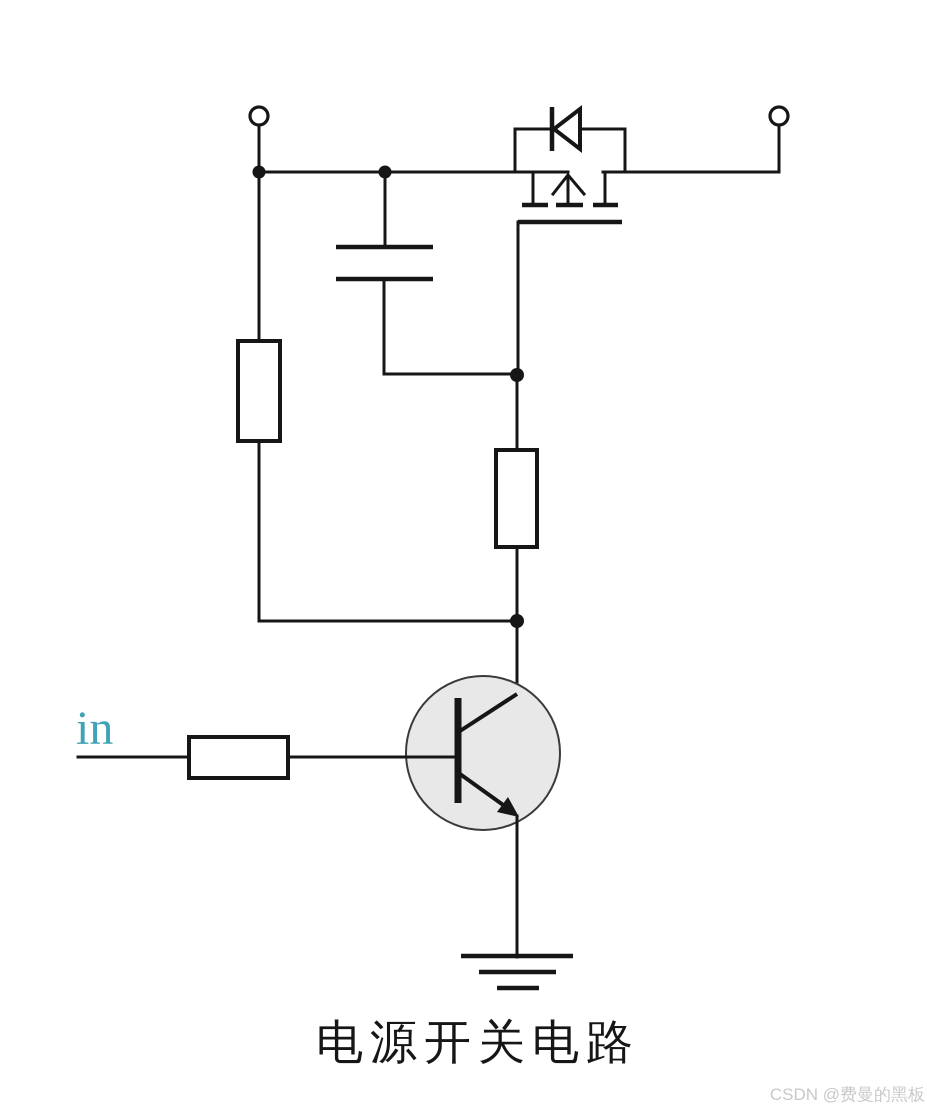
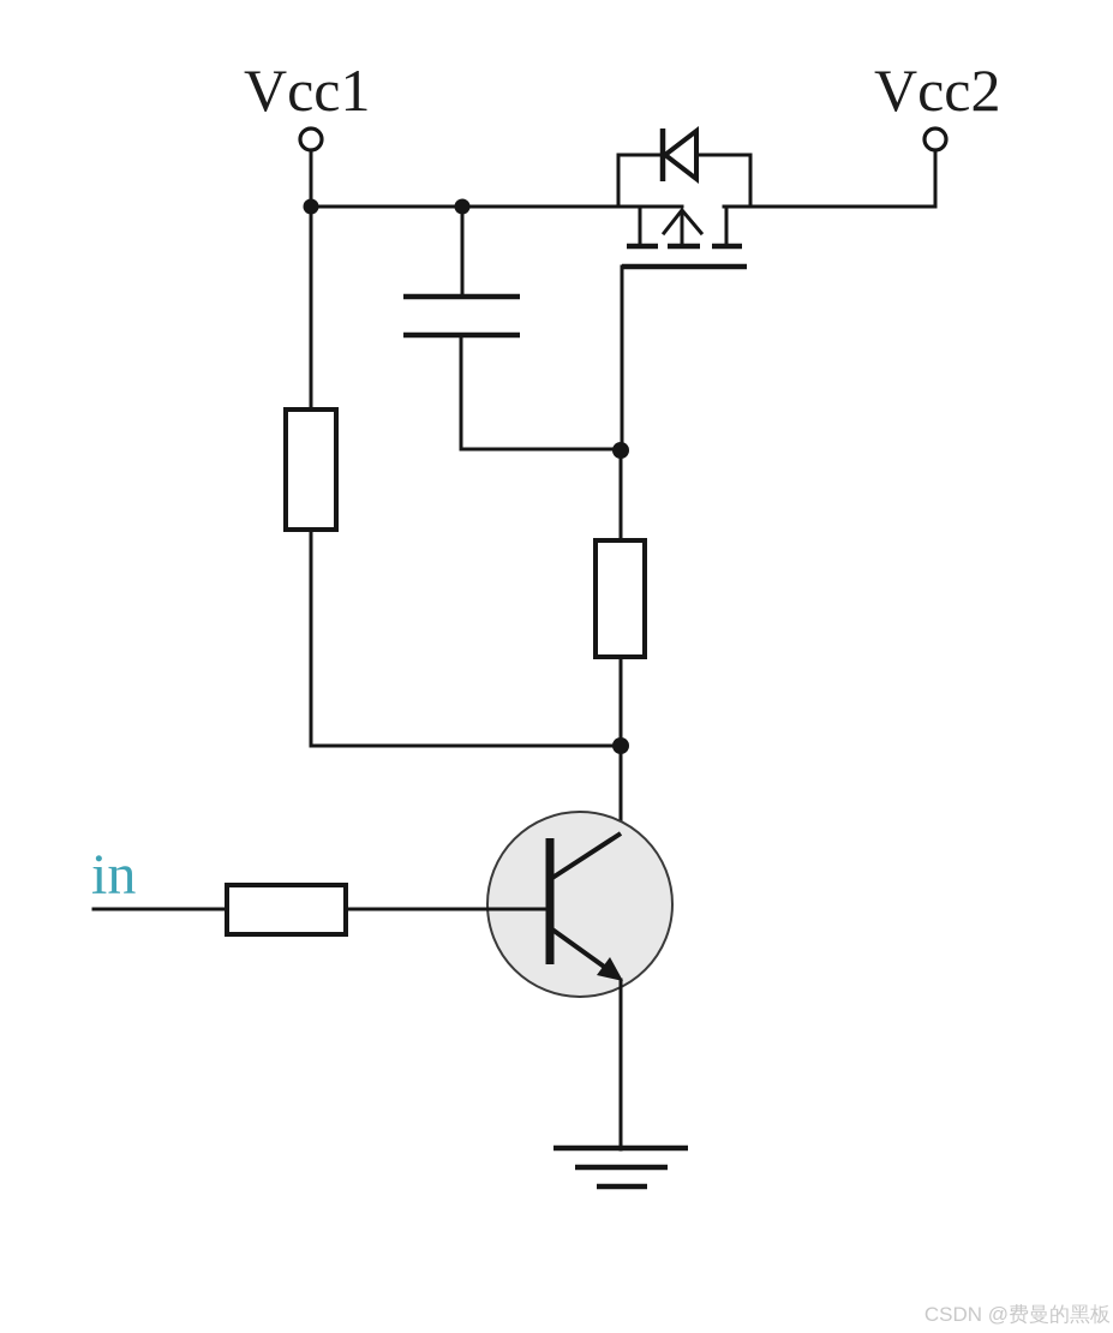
+ Vcc1
+ Vcc2
  in
- 电源开关电路
  CSDN @费曼的黑板
